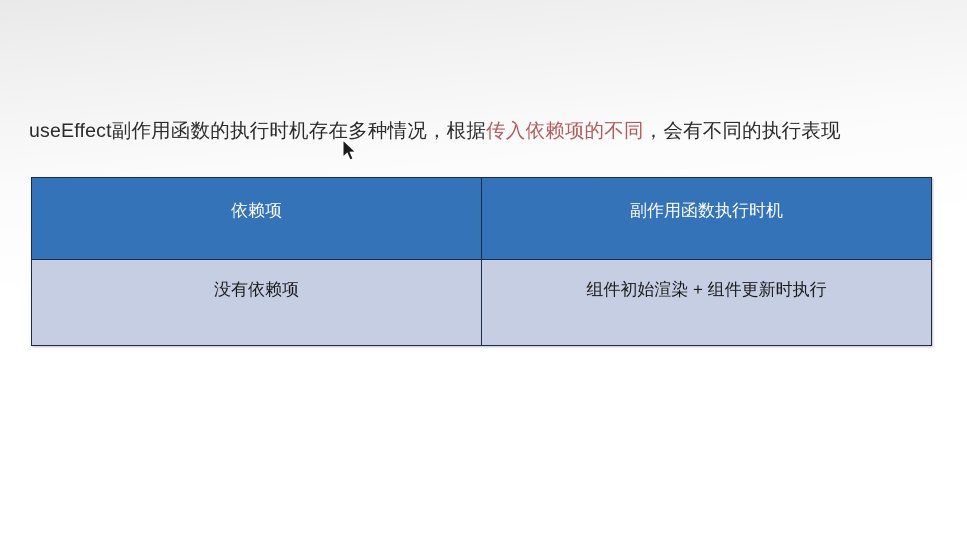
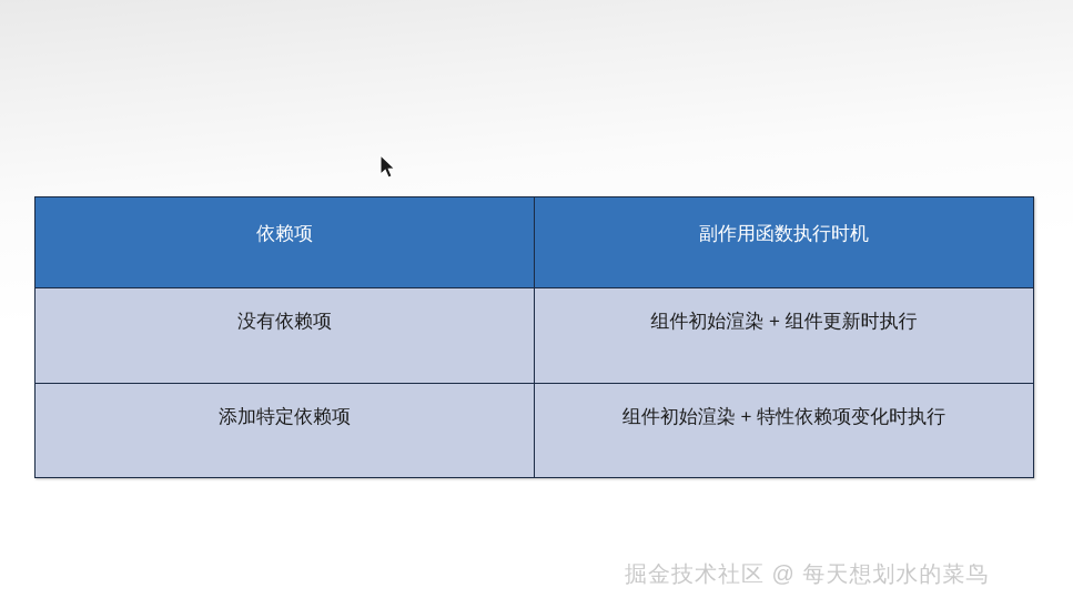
- useEffect副作用函数的执行时机存在多种情况，根据传入依赖项的不同，会有不同的执行表现
  依赖项	副作用函数执行时机
  没有依赖项	组件初始渲染 + 组件更新时执行
+ 添加特定依赖项	组件初始渲染 + 特性依赖项变化时执行
+ 掘金技术社区 @ 每天想划水的菜鸟
